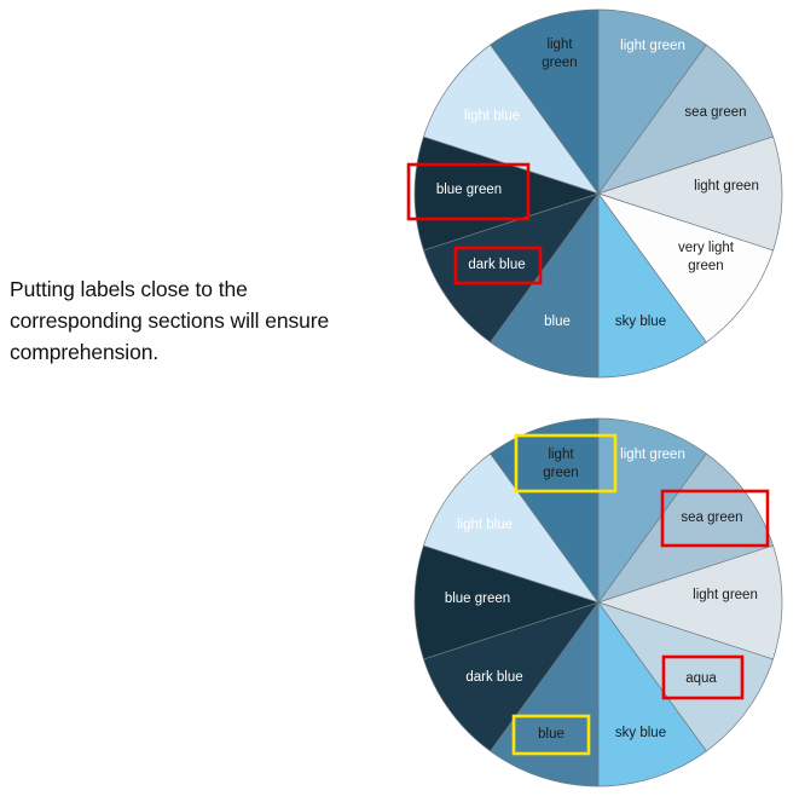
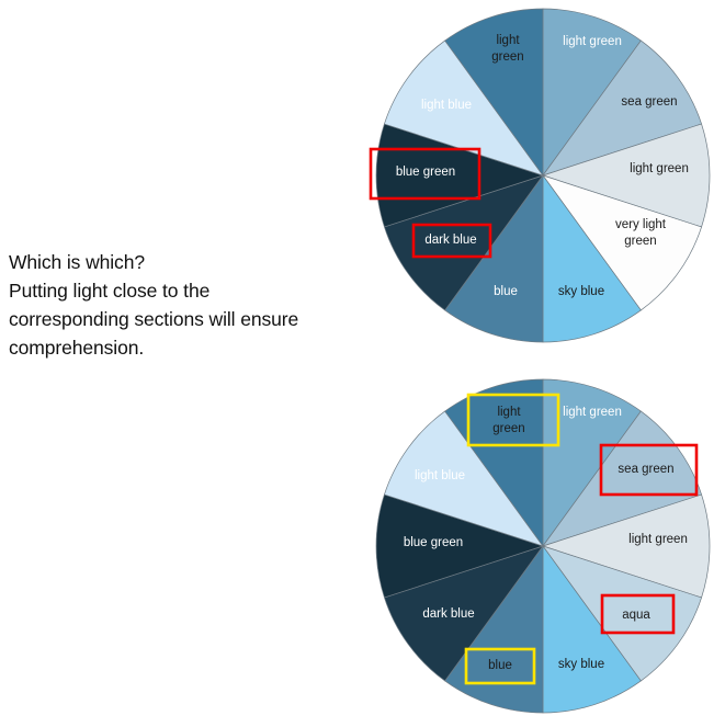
+ Which is which?
- Putting labels close to the
+ Putting light close to the
  corresponding sections will ensure
  comprehension.
  light green
  sea green
  light green
  very light green
  sky blue
  blue
  dark blue
  blue green
  light blue
  light green
  light green
  sea green
  light green
  aqua
  sky blue
  blue
  dark blue
  blue green
  light blue
  light green
